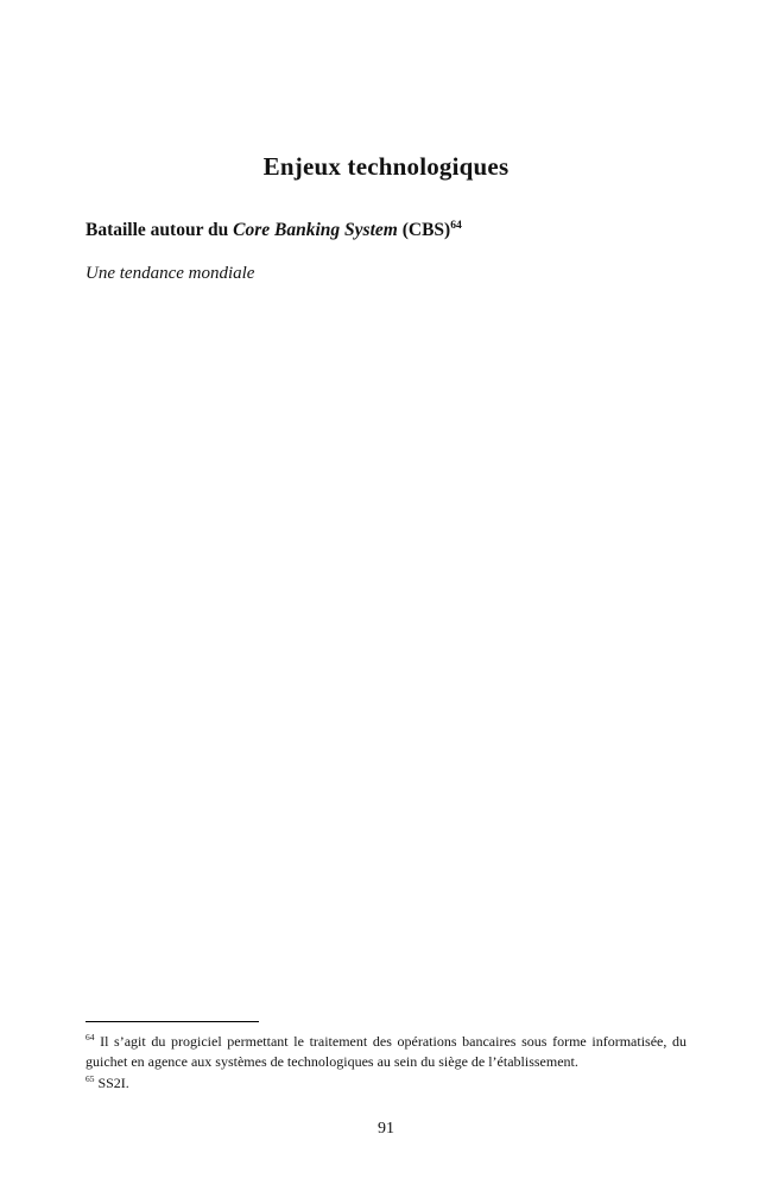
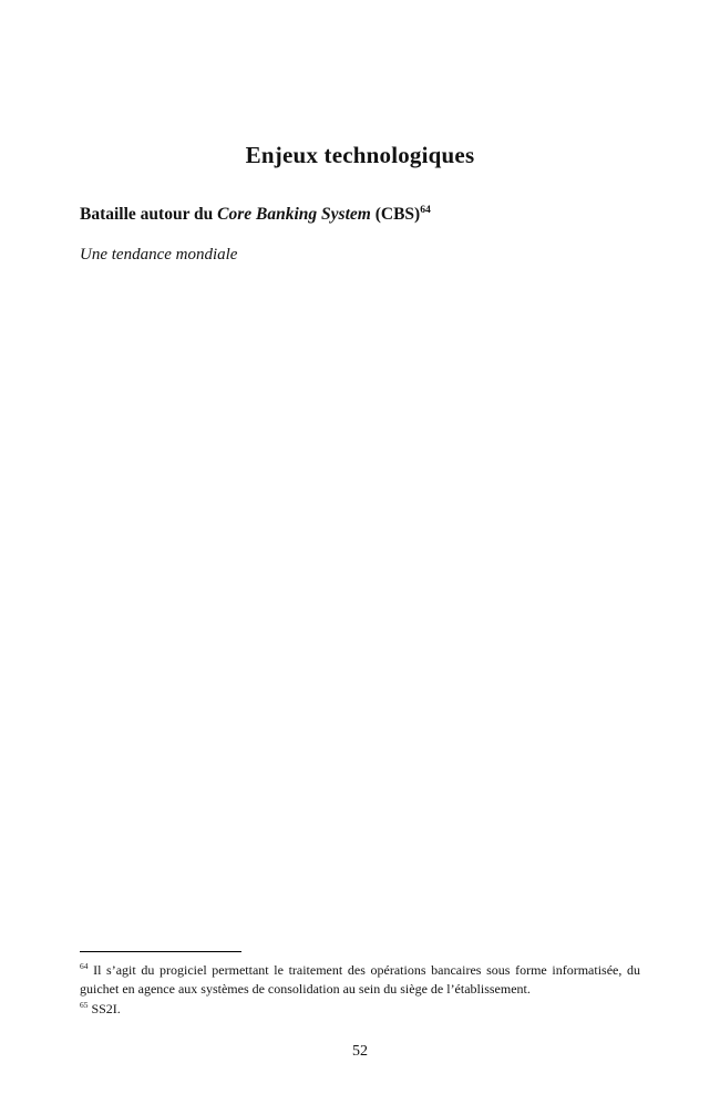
  Enjeux technologiques
  Bataille autour du Core Banking System (CBS)64
  Une tendance mondiale
- 64 Il s’agit du progiciel permettant le traitement des opérations bancaires sous forme informatisée, du guichet en agence aux systèmes de technologiques au sein du siège de l’établissement.
+ 64 Il s’agit du progiciel permettant le traitement des opérations bancaires sous forme informatisée, du guichet en agence aux systèmes de consolidation au sein du siège de l’établissement.
  65 SS2I.
- 91
+ 52
